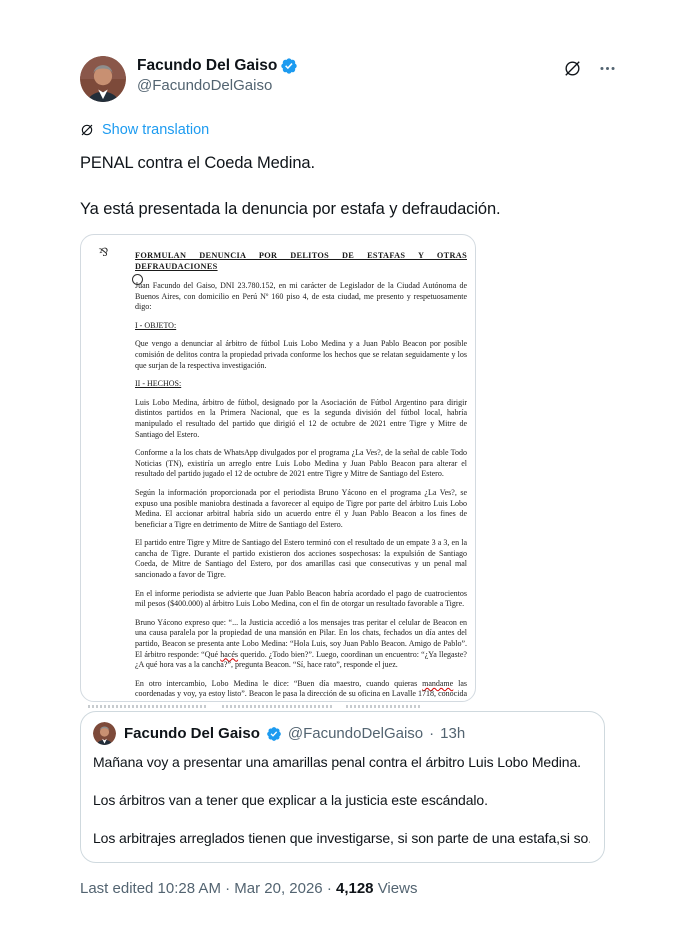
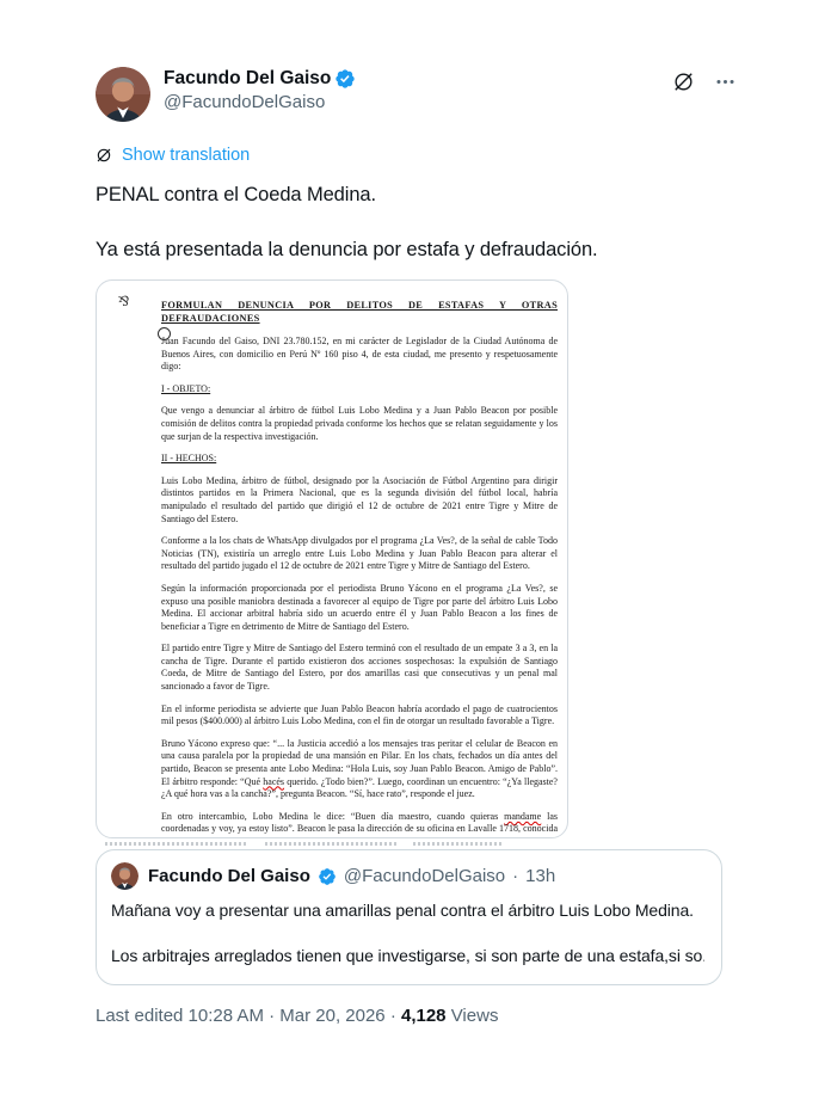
  Facundo Del Gaiso
  @FacundoDelGaiso
  Show translation
  PENAL contra el Coeda Medina.
  Ya está presentada la denuncia por estafa y defraudación.
  FORMULAN DENUNCIA POR DELITOS DE ESTAFAS Y OTRAS DEFRAUDACIONES
  Juan Facundo del Gaiso, DNI 23.780.152, en mi carácter de Legislador de la Ciudad Autónoma de Buenos Aires, con domicilio en Perú Nº 160 piso 4, de esta ciudad, me presento y respetuosamente digo:
  I - OBJETO:
  Que vengo a denunciar al árbitro de fútbol Luis Lobo Medina y a Juan Pablo Beacon por posible comisión de delitos contra la propiedad privada conforme los hechos que se relatan seguidamente y los que surjan de la respectiva investigación.
  II - HECHOS:
  Luis Lobo Medina, árbitro de fútbol, designado por la Asociación de Fútbol Argentino para dirigir distintos partidos en la Primera Nacional, que es la segunda división del fútbol local, habría manipulado el resultado del partido que dirigió el 12 de octubre de 2021 entre Tigre y Mitre de Santiago del Estero.
  Conforme a la los chats de WhatsApp divulgados por el programa ¿La Ves?, de la señal de cable Todo Noticias (TN), existiría un arreglo entre Luis Lobo Medina y Juan Pablo Beacon para alterar el resultado del partido jugado el 12 de octubre de 2021 entre Tigre y Mitre de Santiago del Estero.
  Según la información proporcionada por el periodista Bruno Yácono en el programa ¿La Ves?, se expuso una posible maniobra destinada a favorecer al equipo de Tigre por parte del árbitro Luis Lobo Medina. El accionar arbitral habría sido un acuerdo entre él y Juan Pablo Beacon a los fines de beneficiar a Tigre en detrimento de Mitre de Santiago del Estero.
  El partido entre Tigre y Mitre de Santiago del Estero terminó con el resultado de un empate 3 a 3, en la cancha de Tigre. Durante el partido existieron dos acciones sospechosas: la expulsión de Santiago Coeda, de Mitre de Santiago del Estero, por dos amarillas casi que consecutivas y un penal mal sancionado a favor de Tigre.
  En el informe periodista se advierte que Juan Pablo Beacon habría acordado el pago de cuatrocientos mil pesos ($400.000) al árbitro Luis Lobo Medina, con el fin de otorgar un resultado favorable a Tigre.
  Bruno Yácono expreso que: “... la Justicia accedió a los mensajes tras peritar el celular de Beacon en una causa paralela por la propiedad de una mansión en Pilar. En los chats, fechados un día antes del partido, Beacon se presenta ante Lobo Medina: “Hola Luis, soy Juan Pablo Beacon. Amigo de Pablo”. El árbitro responde: “Qué hacés querido. ¿Todo bien?”. Luego, coordinan un encuentro: “¿Ya llegaste? ¿A qué hora vas a la cancha?”, pregunta Beacon. “Sí, hace rato”, responde el juez.
  En otro intercambio, Lobo Medina le dice: “Buen día maestro, cuando quieras mandame las coordenadas y voy, ya estoy listo”. Beacon le pasa la dirección de su oficina en Lavalle 1718, conocida
  Facundo Del Gaiso
  @FacundoDelGaiso
  ·
  13h
  Mañana voy a presentar una amarillas penal contra el árbitro Luis Lobo Medina.
- Los árbitros van a tener que explicar a la justicia este escándalo.
  Los arbitrajes arreglados tienen que investigarse, si son parte de una estafa,si so
  Last edited 10:28 AM · Mar 20, 2026 · 4,128 Views
